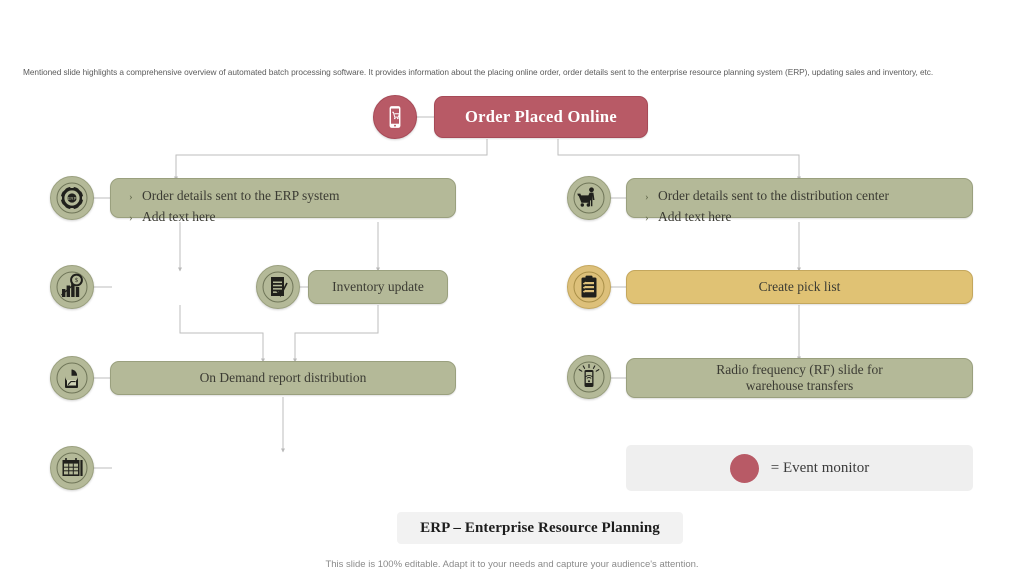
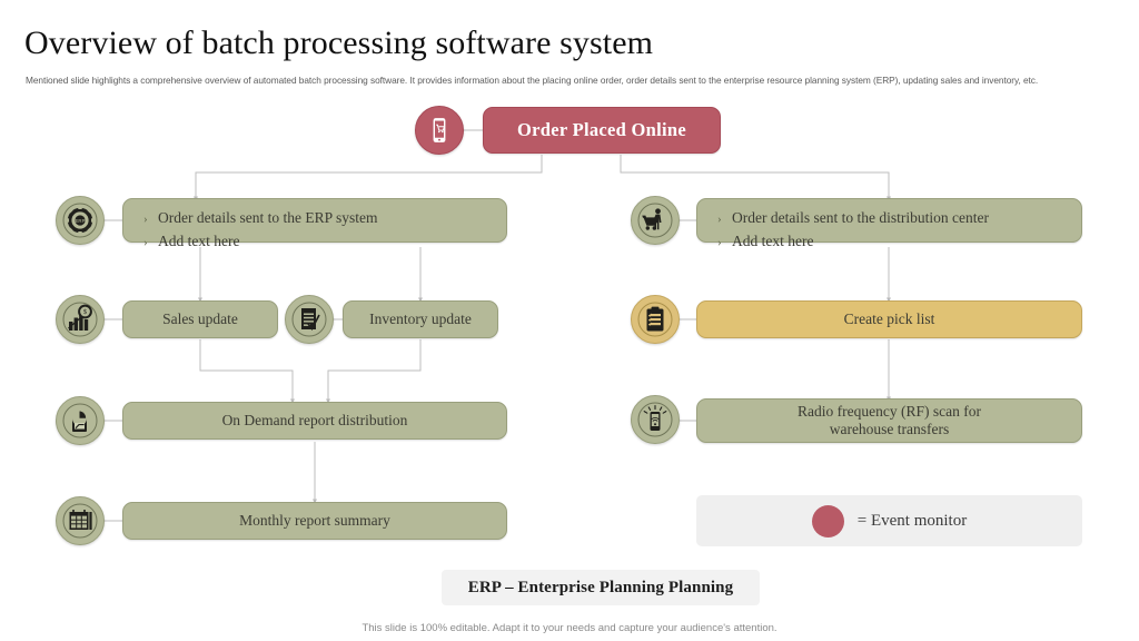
+ Overview of batch processing software system
  Mentioned slide highlights a comprehensive overview of automated batch processing software. It provides information about the placing online order, order details sent to the enterprise resource planning system (ERP), updating sales and inventory, etc.
  Order Placed Online
  ›
  Order details sent to the ERP system
  ›
  Add text here
+ Sales update
  Inventory update
  On Demand report distribution
+ Monthly report summary
  ›
  Order details sent to the distribution center
  ›
  Add text here
  Create pick list
- Radio frequency (RF) slide for
+ Radio frequency (RF) scan for
  warehouse transfers
  = Event monitor
- ERP – Enterprise Resource Planning
+ ERP – Enterprise Planning Planning
  This slide is 100% editable. Adapt it to your needs and capture your audience's attention.
